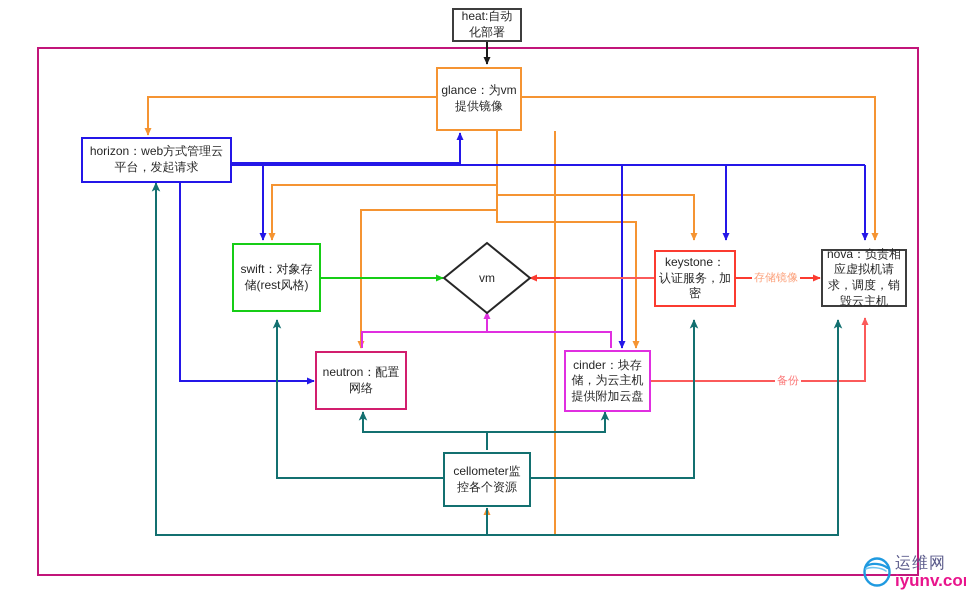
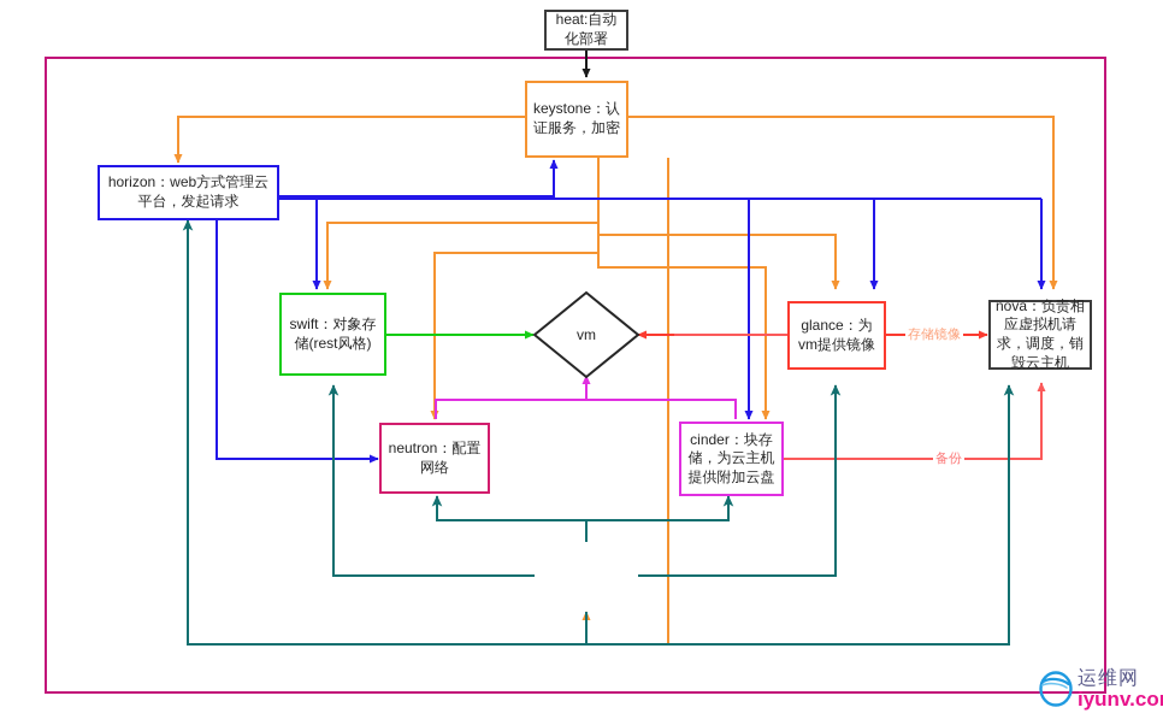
  heat:自动化部署
- glance：为vm提供镜像
+ keystone：认证服务，加密
  horizon：web方式管理云平台，发起请求
  swift：对象存储(rest风格)
  vm
- keystone：认证服务，加密
+ glance：为vm提供镜像
  nova：负责相应虚拟机请求，调度，销毁云主机
  neutron：配置网络
  cinder：块存储，为云主机提供附加云盘
- cellometer监控各个资源
  存储镜像
  备份
  运维网
  iyunv.co
